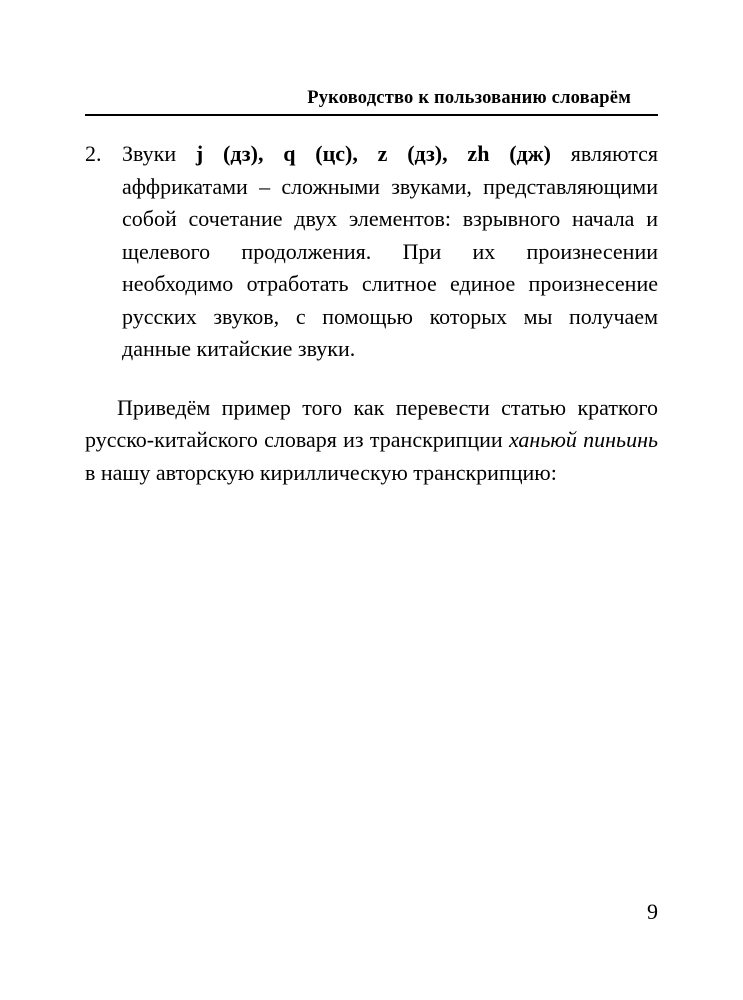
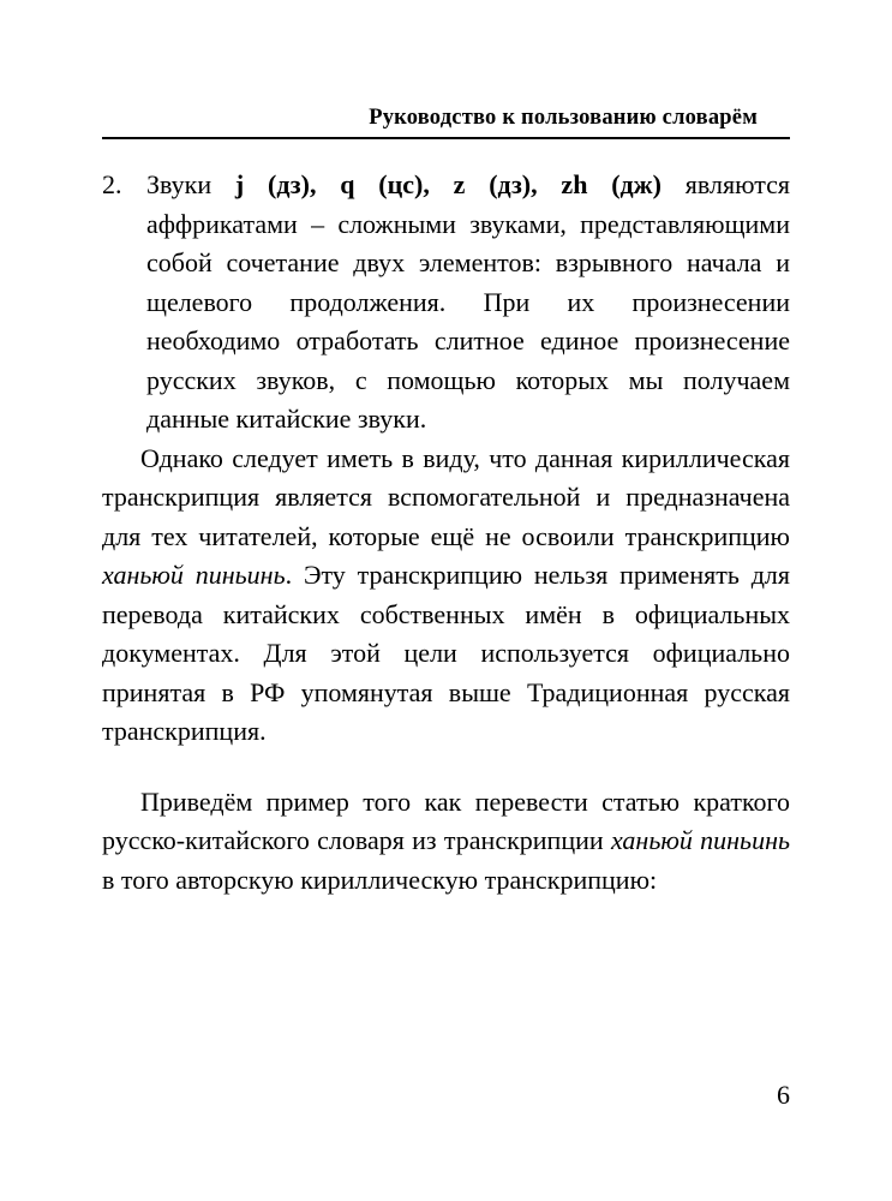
  Руководство к пользованию словарём
  2.
  Звуки j (дз), q (цс), z (дз), zh (дж) являются аффрикатами – сложными звуками, представляющими собой сочетание двух элементов: взрывного начала и щелевого продолжения. При их произнесении необходимо отработать слитное единое произнесение русских звуков, с помощью которых мы получаем данные китайские звуки.
+ Однако следует иметь в виду, что данная кириллическая транскрипция является вспомогательной и предназначена для тех читателей, которые ещё не освоили транскрипцию ханьюй пиньинь. Эту транскрипцию нельзя применять для перевода китайских собственных имён в официальных документах. Для этой цели используется официально принятая в РФ упомянутая выше Традиционная русская транскрипция.
- Приведём пример того как перевести статью краткого русско-китайского словаря из транскрипции ханьюй пиньинь в нашу авторскую кириллическую транскрипцию:
+ Приведём пример того как перевести статью краткого русско-китайского словаря из транскрипции ханьюй пиньинь в того авторскую кириллическую транскрипцию:
- 9
+ 6
